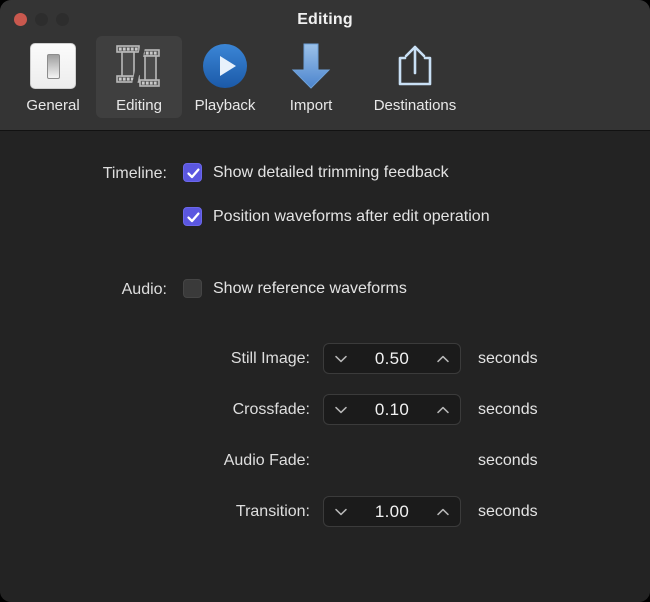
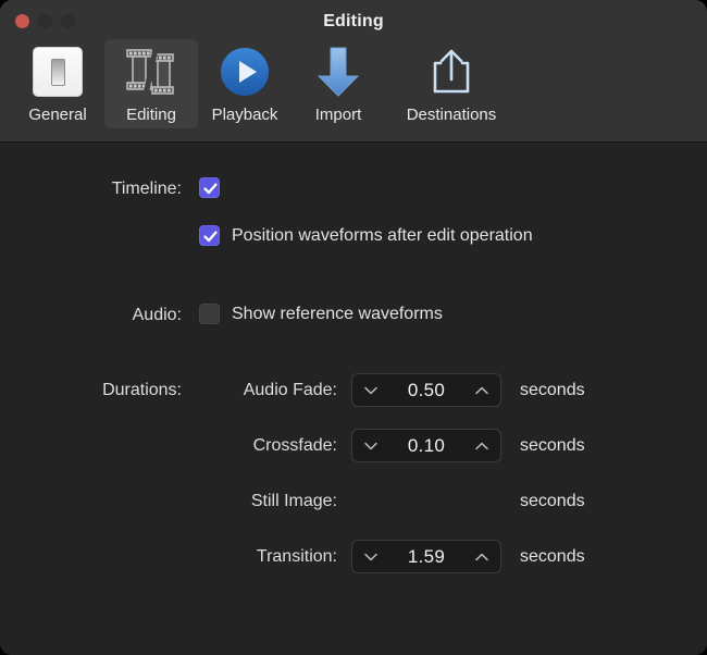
  Editing
  General
  Editing
  Playback
  Import
  Destinations
  Timeline:
- Show detailed trimming feedback
  Position waveforms after edit operation
  Audio:
  Show reference waveforms
+ Durations:
- Still Image:
+ Audio Fade:
  0.50
  seconds
  Crossfade:
  0.10
  seconds
- Audio Fade:
+ Still Image:
  seconds
  Transition:
- 1.00
+ 1.59
  seconds
